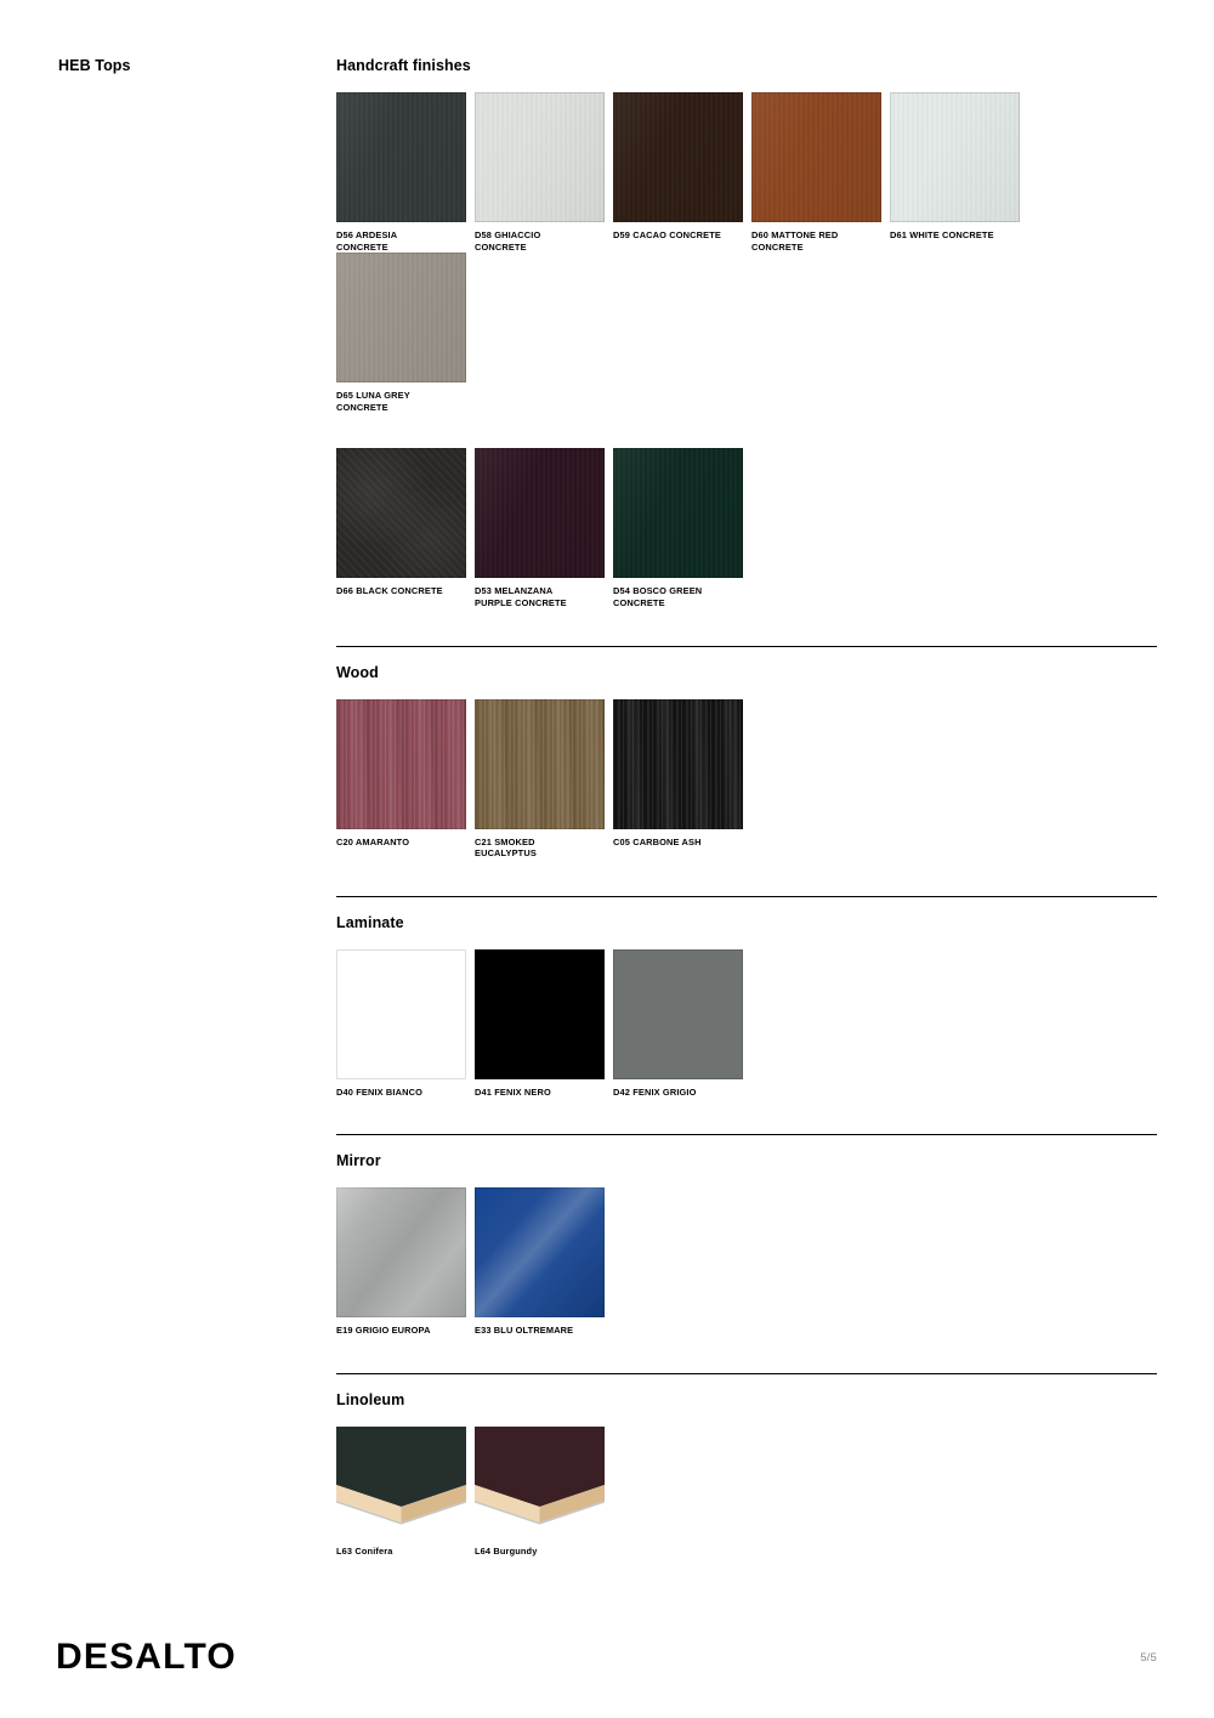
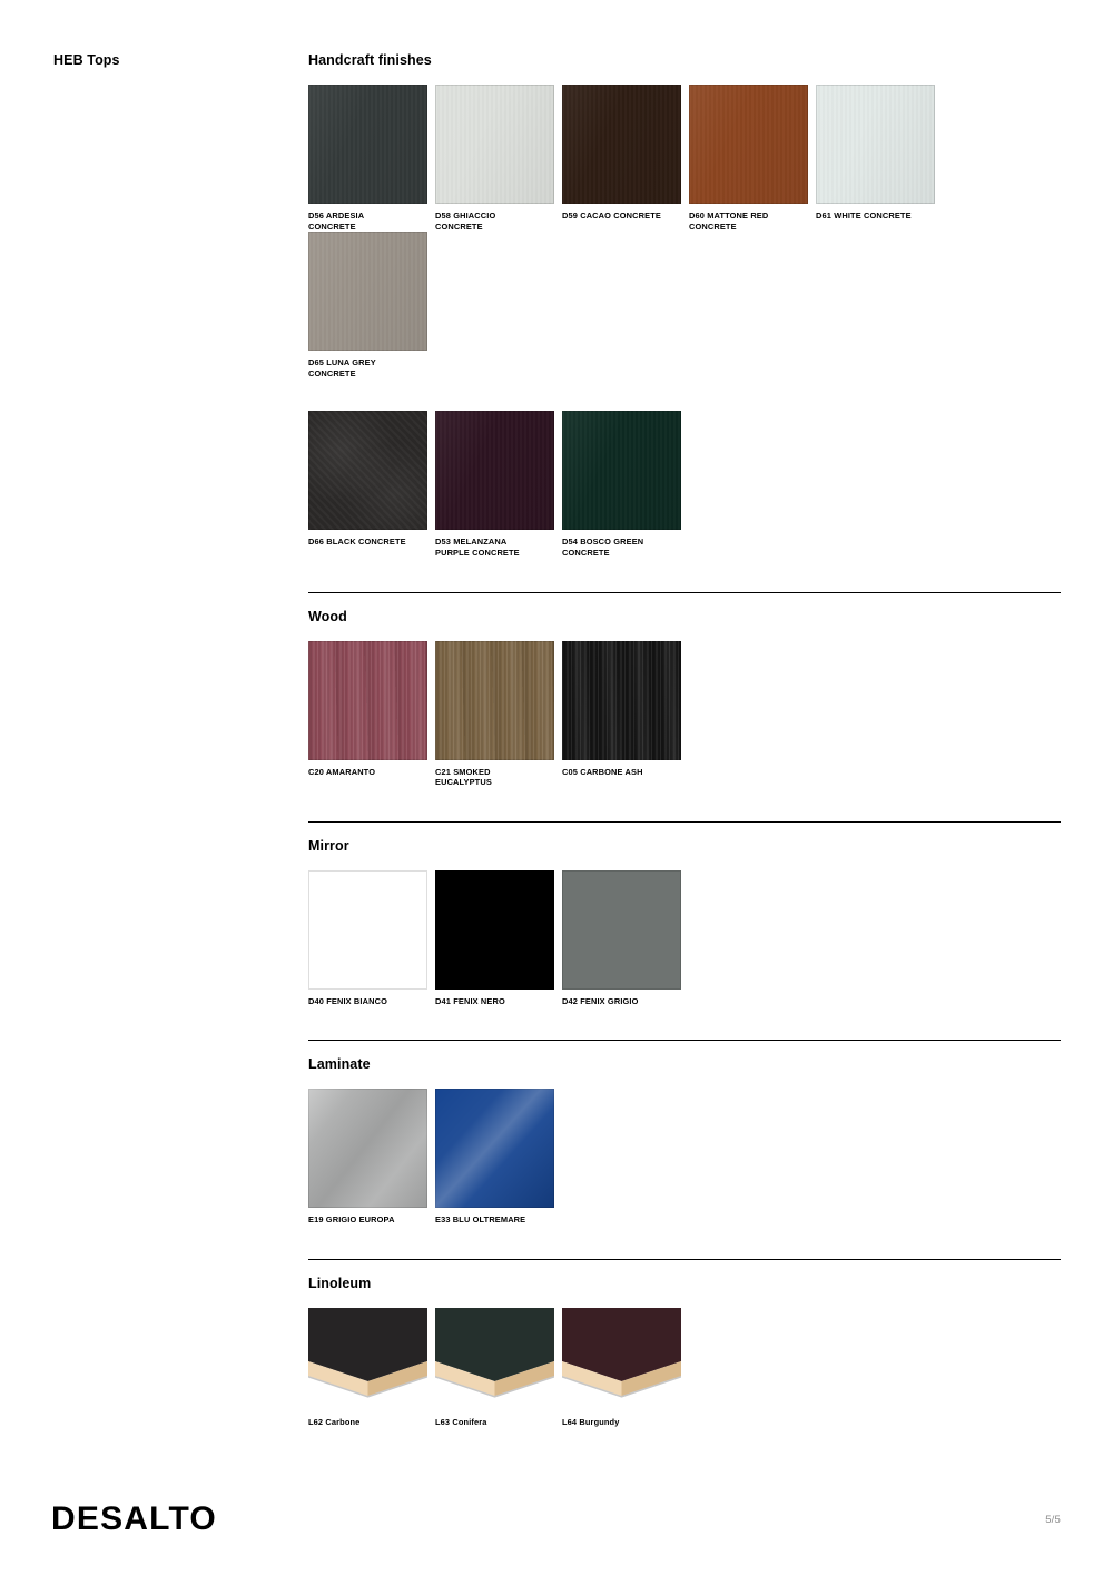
  HEB Tops
  Handcraft finishes
  D56 ARDESIA
  CONCRETE
  D58 GHIACCIO
  CONCRETE
  D59 CACAO CONCRETE
  D60 MATTONE RED
  CONCRETE
  D61 WHITE CONCRETE
  D65 LUNA GREY
  CONCRETE
  D66 BLACK CONCRETE
  D53 MELANZANA
  PURPLE CONCRETE
  D54 BOSCO GREEN
  CONCRETE
  Wood
  C20 AMARANTO
  C21 SMOKED
  EUCALYPTUS
  C05 CARBONE ASH
- Laminate
+ Mirror
  D40 FENIX BIANCO
  D41 FENIX NERO
  D42 FENIX GRIGIO
- Mirror
+ Laminate
  E19 GRIGIO EUROPA
  E33 BLU OLTREMARE
  Linoleum
+ L62 Carbone
  L63 Conifera
  L64 Burgundy
  DESALTO
  5/5
